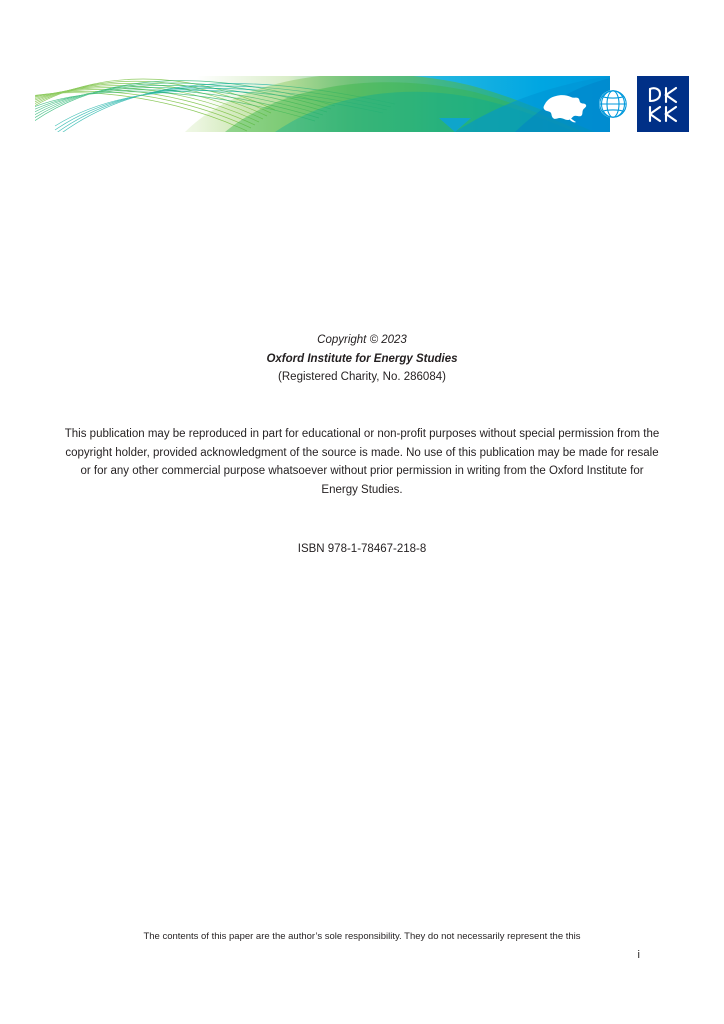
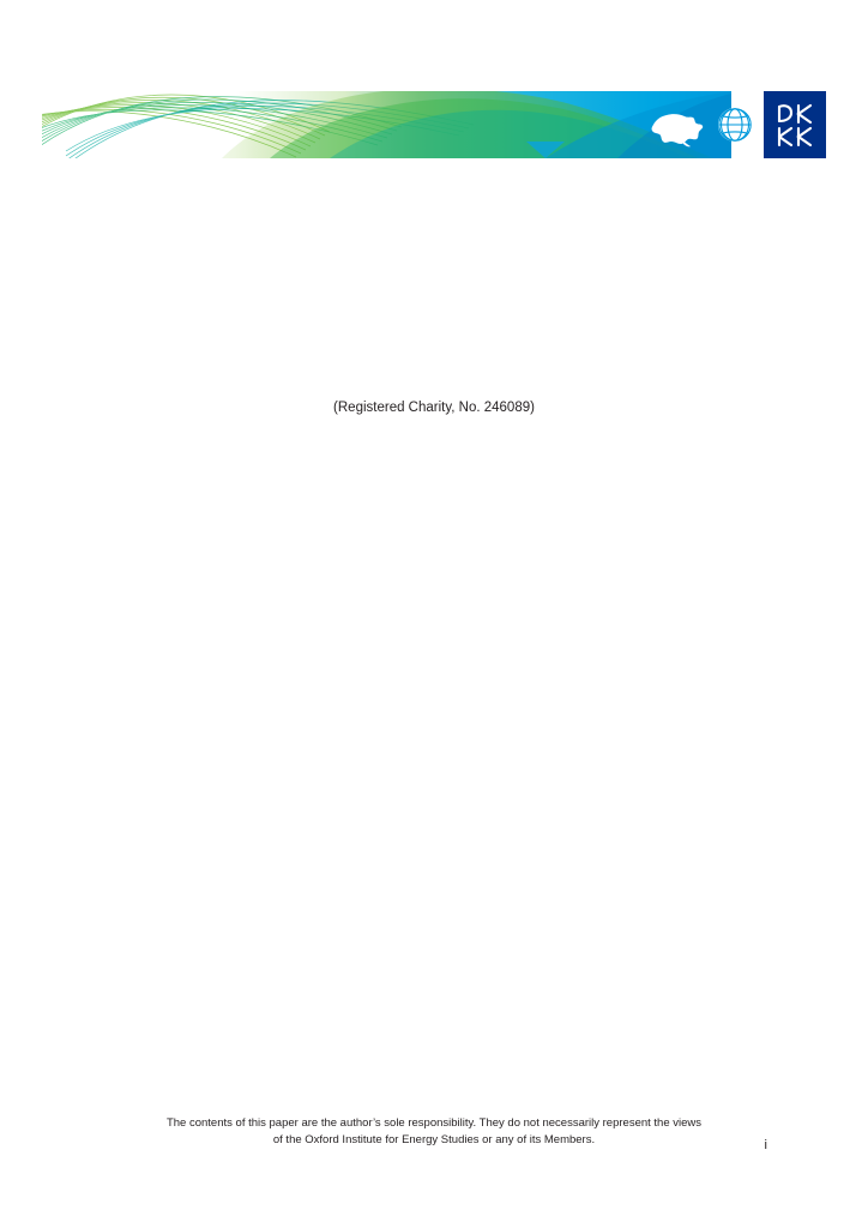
- Copyright © 2023
- Oxford Institute for Energy Studies
- (Registered Charity, No. 286084)
+ (Registered Charity, No. 246089)
- This publication may be reproduced in part for educational or non-profit purposes without special permission from the copyright holder, provided acknowledgment of the source is made. No use of this publication may be made for resale or for any other commercial purpose whatsoever without prior permission in writing from the Oxford Institute for Energy Studies.
- ISBN 978-1-78467-218-8
- The contents of this paper are the author’s sole responsibility. They do not necessarily represent the this
+ The contents of this paper are the author’s sole responsibility. They do not necessarily represent the views
+ of the Oxford Institute for Energy Studies or any of its Members.
  i
